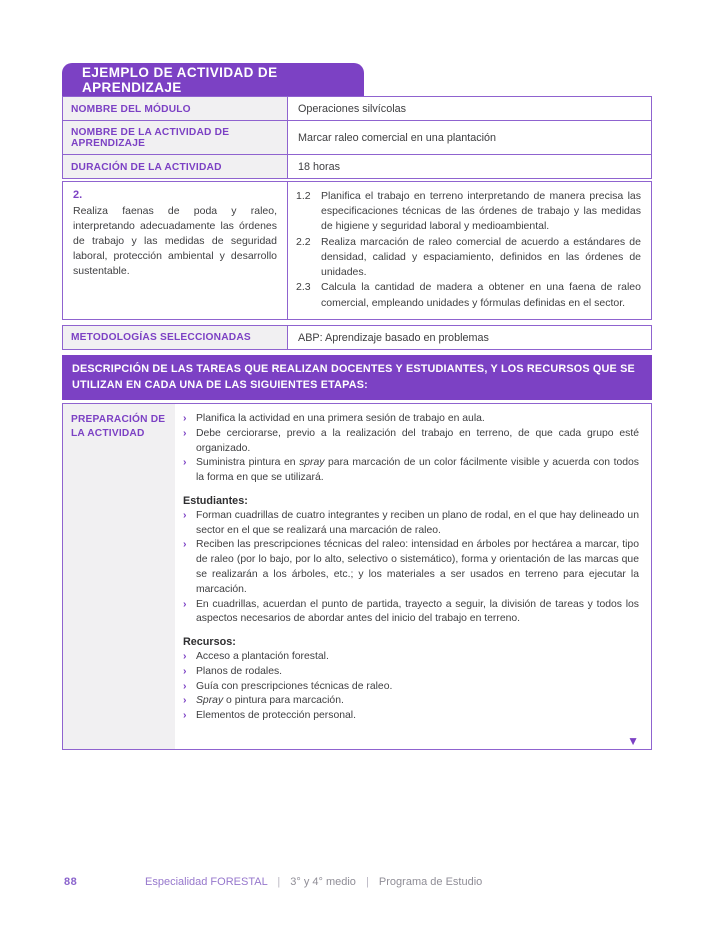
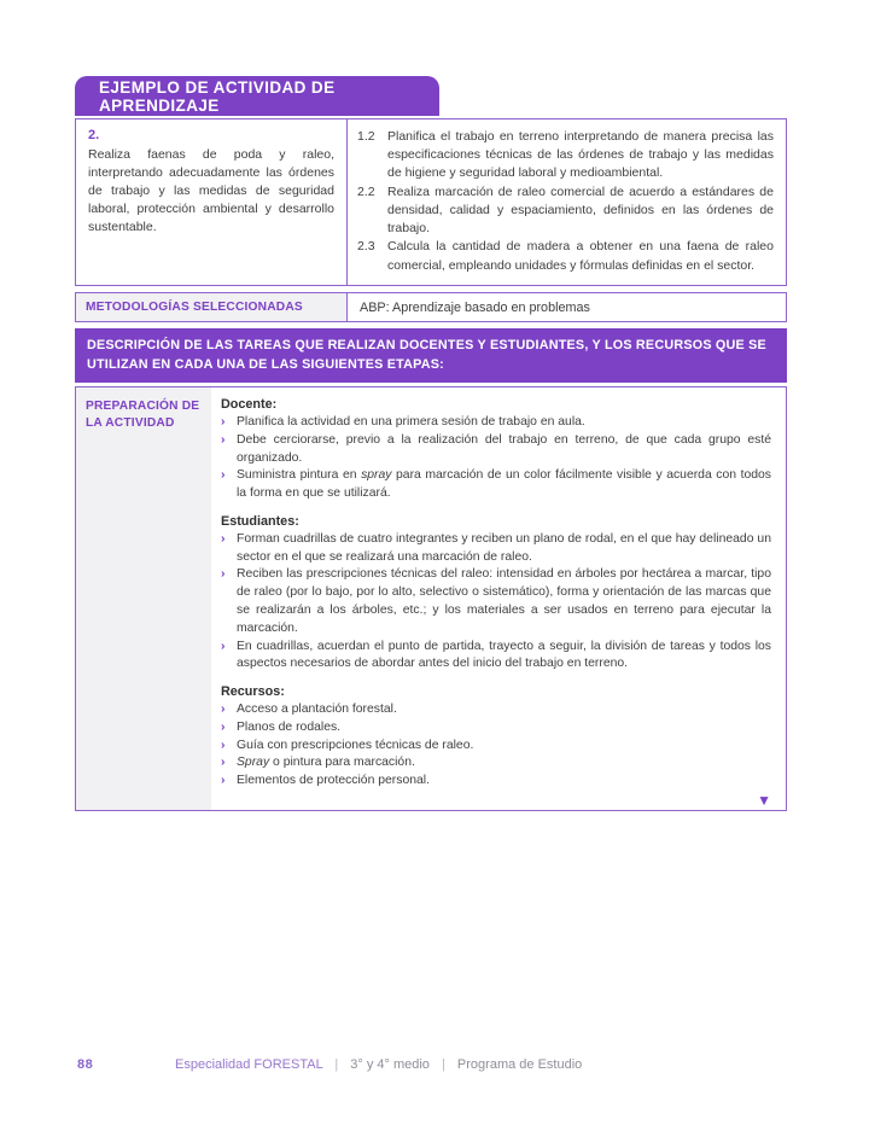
  EJEMPLO DE ACTIVIDAD DE APRENDIZAJE
- NOMBRE DEL MÓDULO
- Operaciones silvícolas
- NOMBRE DE LA ACTIVIDAD DE APRENDIZAJE
- Marcar raleo comercial en una plantación
- DURACIÓN DE LA ACTIVIDAD
- 18 horas
  2.
  Realiza faenas de poda y raleo, interpretando adecuadamente las órdenes de trabajo y las medidas de seguridad laboral, protección ambiental y desarrollo sustentable.
  1.2
  Planifica el trabajo en terreno interpretando de manera precisa las especificaciones técnicas de las órdenes de trabajo y las medidas de higiene y seguridad laboral y medioambiental.
  2.2
- Realiza marcación de raleo comercial de acuerdo a estándares de densidad, calidad y espaciamiento, definidos en las órdenes de unidades.
+ Realiza marcación de raleo comercial de acuerdo a estándares de densidad, calidad y espaciamiento, definidos en las órdenes de trabajo.
  2.3
  Calcula la cantidad de madera a obtener en una faena de raleo comercial, empleando unidades y fórmulas definidas en el sector.
  METODOLOGÍAS SELECCIONADAS
  ABP: Aprendizaje basado en problemas
  DESCRIPCIÓN DE LAS TAREAS QUE REALIZAN DOCENTES Y ESTUDIANTES, Y LOS RECURSOS QUE SE UTILIZAN EN CADA UNA DE LAS SIGUIENTES ETAPAS:
  PREPARACIÓN DE LA ACTIVIDAD
+ Docente:
  ›
  Planifica la actividad en una primera sesión de trabajo en aula.
  ›
  Debe cerciorarse, previo a la realización del trabajo en terreno, de que cada grupo esté organizado.
  ›
  Suministra pintura en spray para marcación de un color fácilmente visible y acuerda con todos la forma en que se utilizará.
  Estudiantes:
  ›
  Forman cuadrillas de cuatro integrantes y reciben un plano de rodal, en el que hay delineado un sector en el que se realizará una marcación de raleo.
  ›
  Reciben las prescripciones técnicas del raleo: intensidad en árboles por hectárea a marcar, tipo de raleo (por lo bajo, por lo alto, selectivo o sistemático), forma y orientación de las marcas que se realizarán a los árboles, etc.; y los materiales a ser usados en terreno para ejecutar la marcación.
  ›
  En cuadrillas, acuerdan el punto de partida, trayecto a seguir, la división de tareas y todos los aspectos necesarios de abordar antes del inicio del trabajo en terreno.
  Recursos:
  ›
  Acceso a plantación forestal.
  ›
  Planos de rodales.
  ›
  Guía con prescripciones técnicas de raleo.
  ›
  Spray o pintura para marcación.
  ›
  Elementos de protección personal.
  ▼
  88
  Especialidad FORESTAL | 3° y 4° medio | Programa de Estudio
